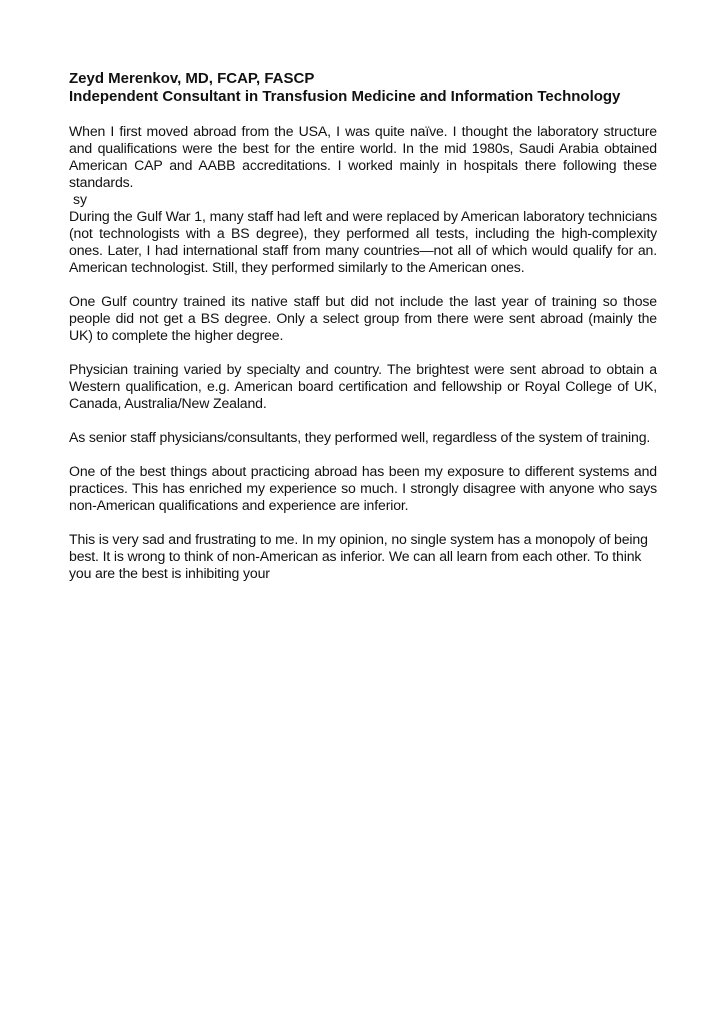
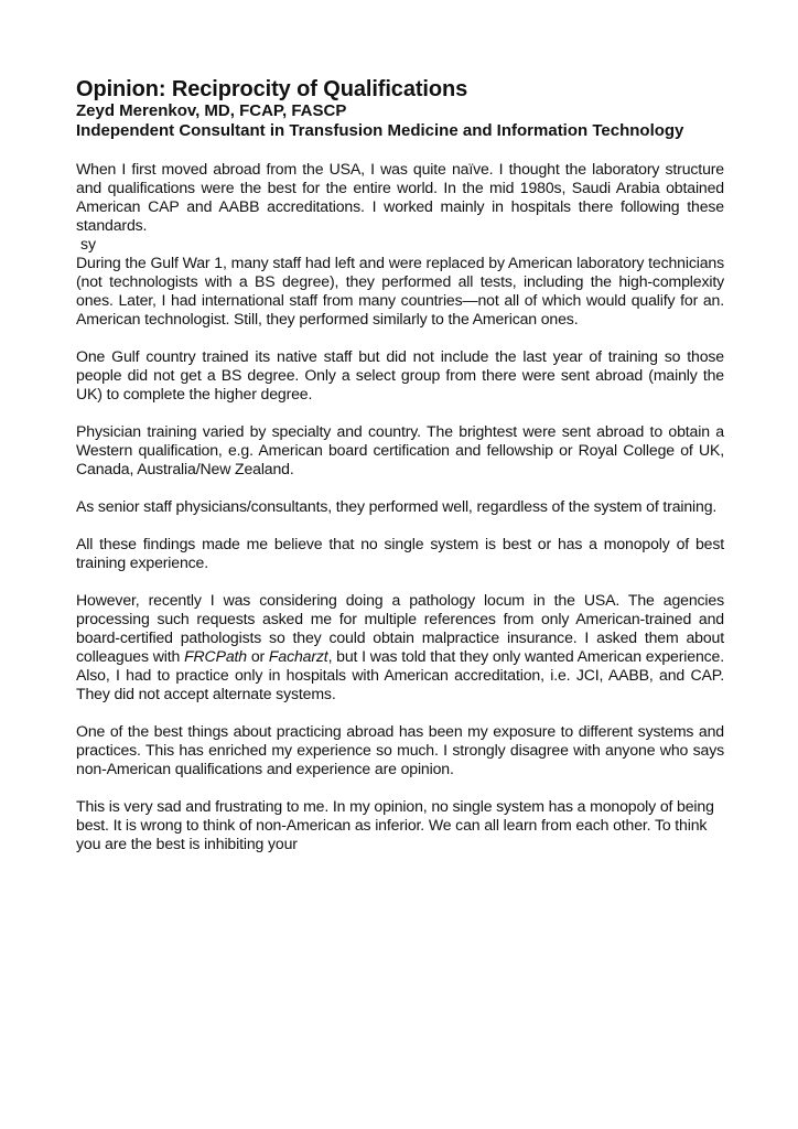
+ Opinion: Reciprocity of Qualifications
  Zeyd Merenkov, MD, FCAP, FASCP
  Independent Consultant in Transfusion Medicine and Information Technology
  When I first moved abroad from the USA, I was quite naïve. I thought the laboratory structure and qualifications were the best for the entire world. In the mid 1980s, Saudi Arabia obtained American CAP and AABB accreditations. I worked mainly in hospitals there following these standards.
  sy
  During the Gulf War 1, many staff had left and were replaced by American laboratory technicians (not technologists with a BS degree), they performed all tests, including the high-complexity ones. Later, I had international staff from many countries—not all of which would qualify for an. American technologist. Still, they performed similarly to the American ones.
  One Gulf country trained its native staff but did not include the last year of training so those people did not get a BS degree. Only a select group from there were sent abroad (mainly the UK) to complete the higher degree.
  Physician training varied by specialty and country. The brightest were sent abroad to obtain a Western qualification, e.g. American board certification and fellowship or Royal College of UK, Canada, Australia/New Zealand.
  As senior staff physicians/consultants, they performed well, regardless of the system of training.
+ All these findings made me believe that no single system is best or has a monopoly of best training experience.
+ However, recently I was considering doing a pathology locum in the USA. The agencies processing such requests asked me for multiple references from only American-trained and board-certified pathologists so they could obtain malpractice insurance. I asked them about colleagues with FRCPath or Facharzt, but I was told that they only wanted American experience. Also, I had to practice only in hospitals with American accreditation, i.e. JCI, AABB, and CAP. They did not accept alternate systems.
- One of the best things about practicing abroad has been my exposure to different systems and practices. This has enriched my experience so much. I strongly disagree with anyone who says non-American qualifications and experience are inferior.
+ One of the best things about practicing abroad has been my exposure to different systems and practices. This has enriched my experience so much. I strongly disagree with anyone who says non-American qualifications and experience are opinion.
  This is very sad and frustrating to me. In my opinion, no single system has a monopoly of being best. It is wrong to think of non-American as inferior. We can all learn from each other. To think you are the best is inhibiting your
